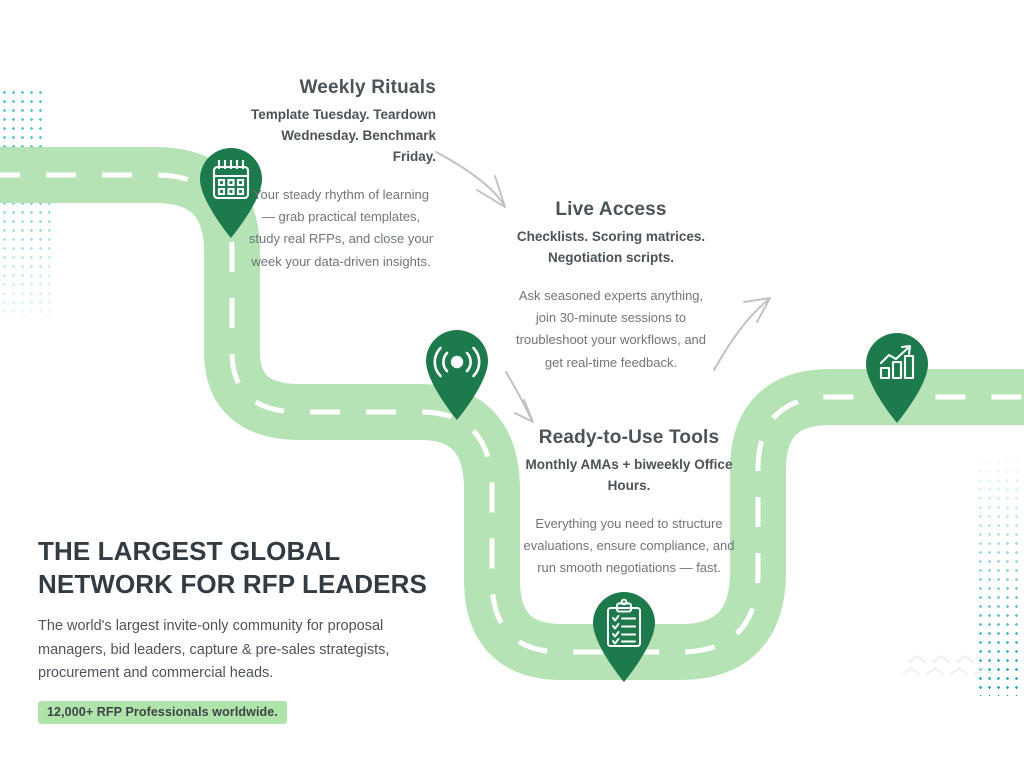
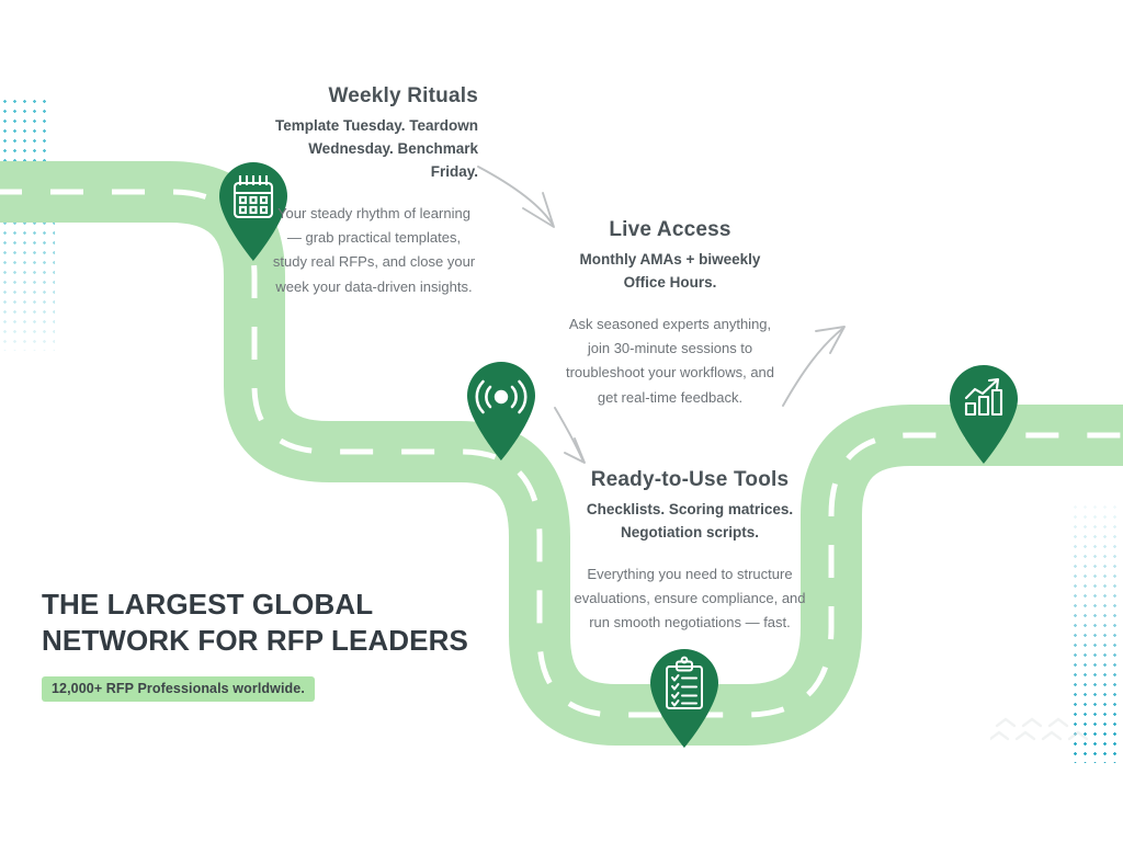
  Weekly Rituals
  Template Tuesday. Teardown Wednesday. Benchmark Friday.
  Your steady rhythm of learning — grab practical templates, study real RFPs, and close your week your data-driven insights.
  Live Access
- Checklists. Scoring matrices. Negotiation scripts.
+ Monthly AMAs + biweekly Office Hours.
  Ask seasoned experts anything, join 30-minute sessions to troubleshoot your workflows, and get real-time feedback.
  Ready-to-Use Tools
- Monthly AMAs + biweekly Office Hours.
+ Checklists. Scoring matrices. Negotiation scripts.
  Everything you need to structure evaluations, ensure compliance, and run smooth negotiations — fast.
  THE LARGEST GLOBAL NETWORK FOR RFP LEADERS
- The world's largest invite-only community for proposal managers, bid leaders, capture & pre-sales strategists, procurement and commercial heads.
  12,000+ RFP Professionals worldwide.
